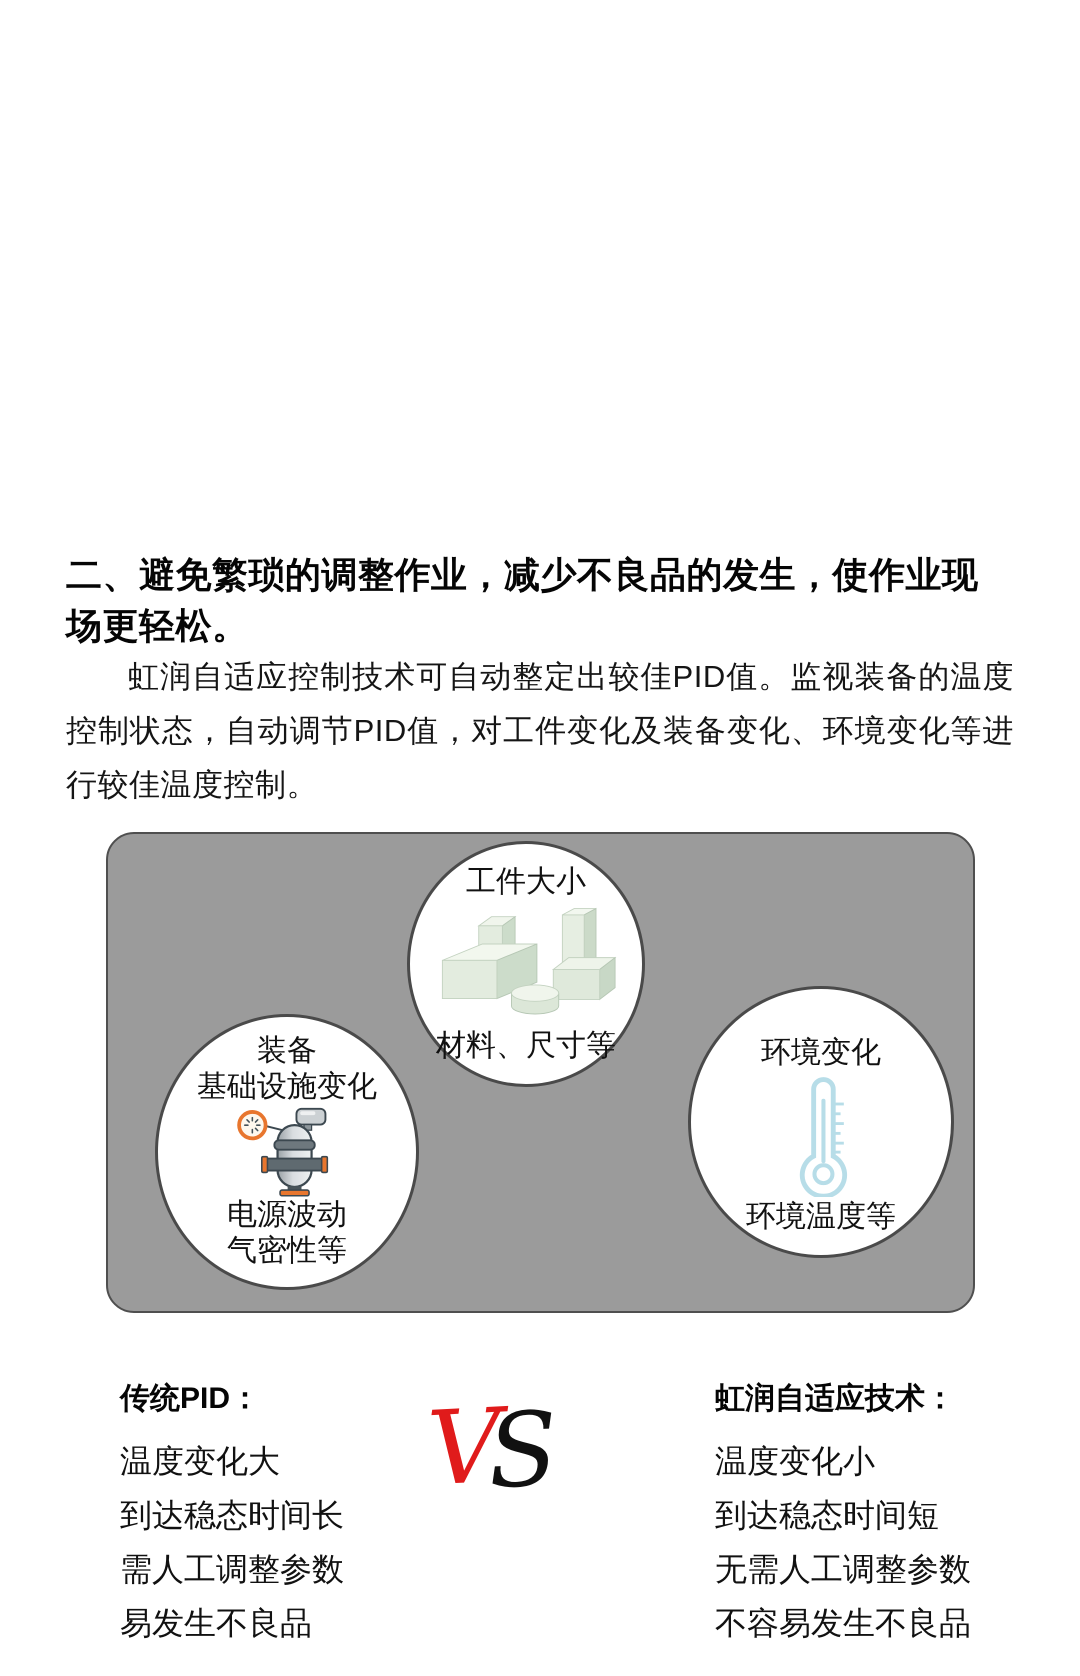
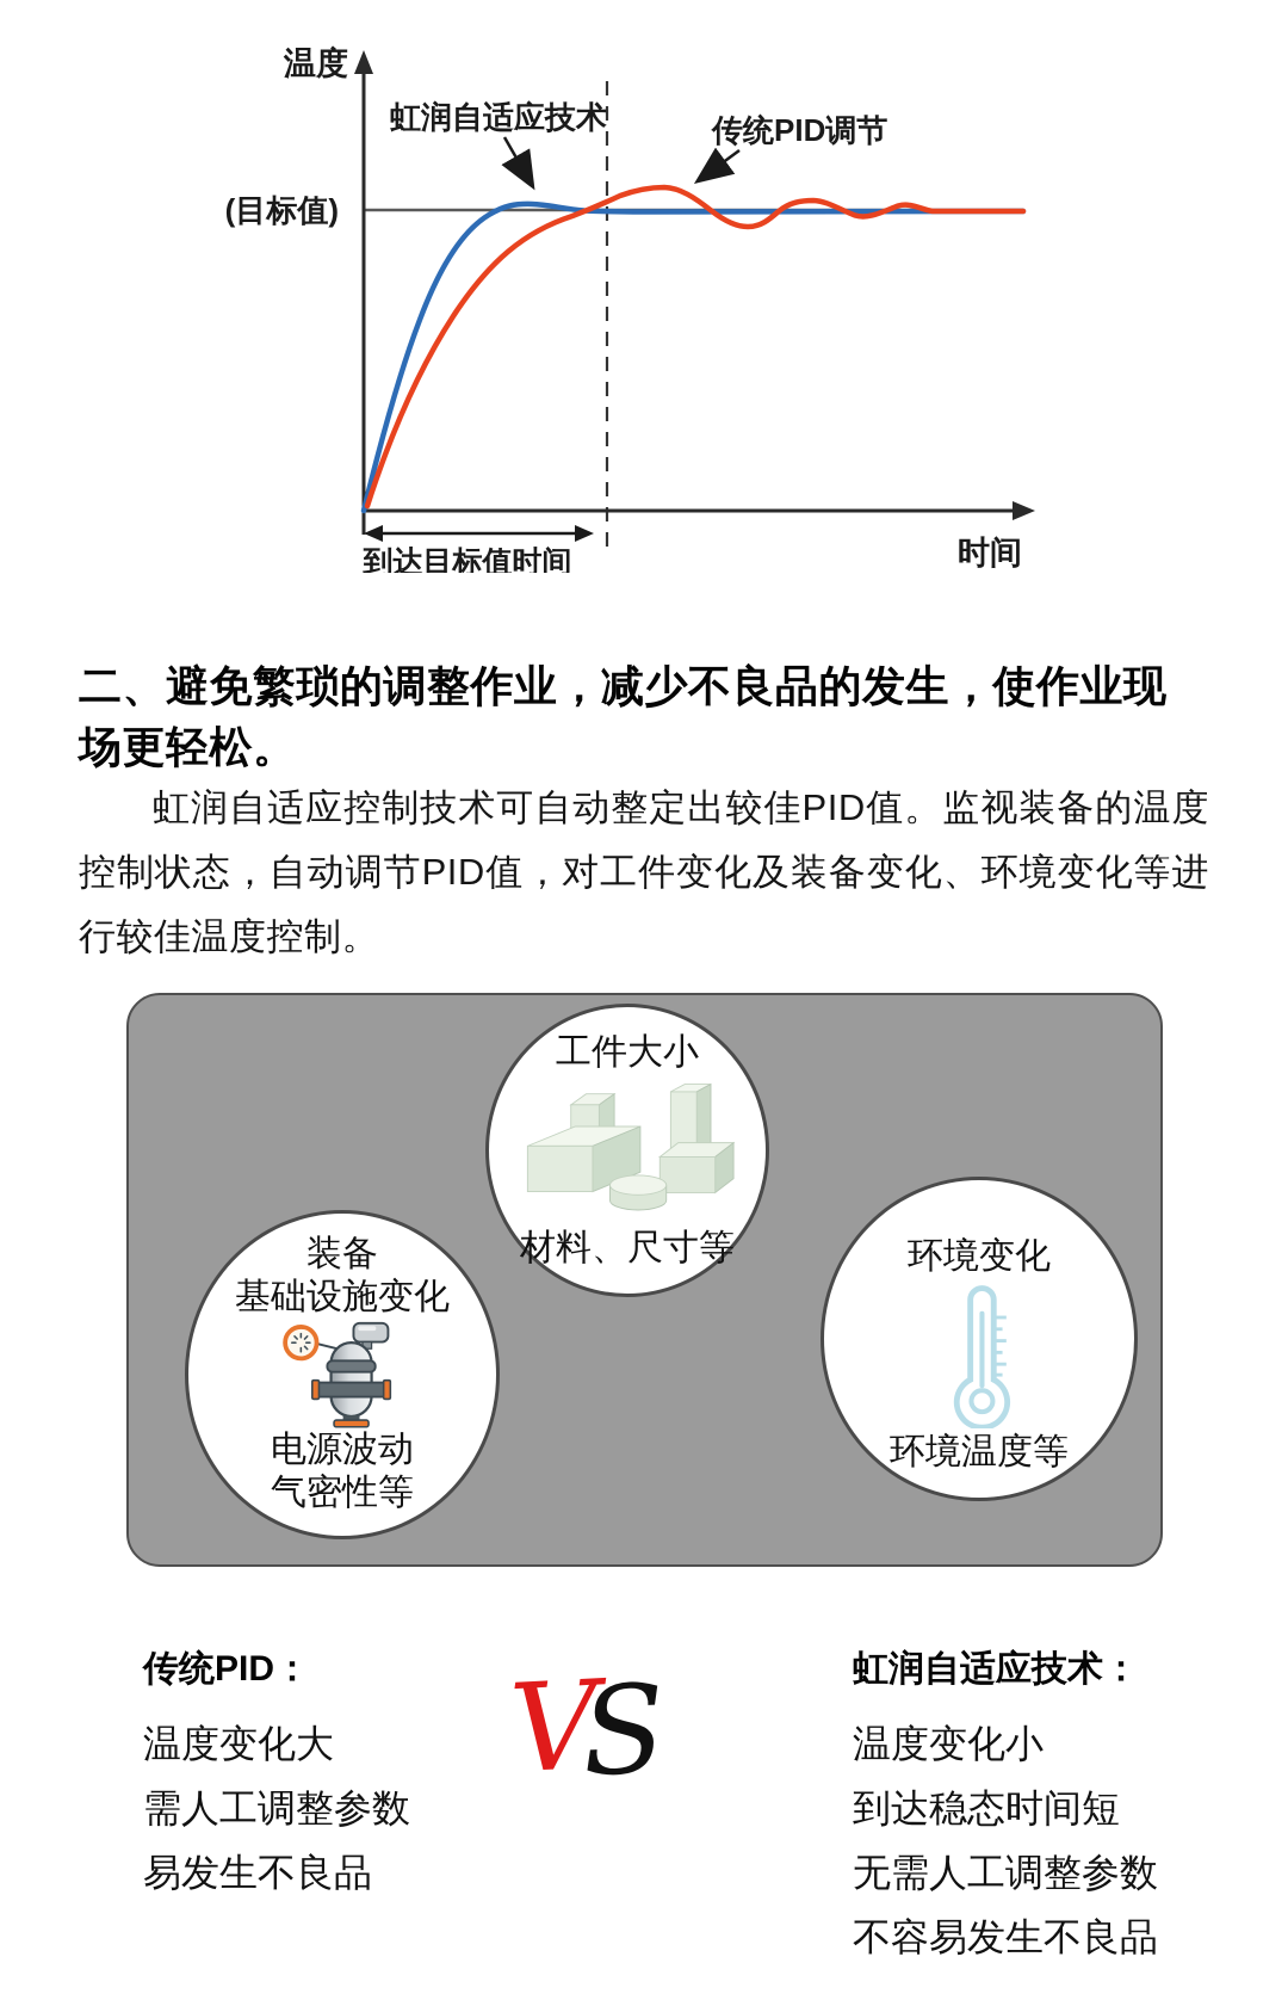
+ 温度
+ 时间
+ (目标值)
+ 虹润自适应技术
+ 传统PID调节
+ 到达目标值时间
  二、避免繁琐的调整作业，减少不良品的发生，使作业现场更轻松。
  虹润自适应控制技术可自动整定出较佳PID值。监视装备的温度控制状态，自动调节PID值，对工件变化及装备变化、环境变化等进行较佳温度控制。
  工件大小
  材料、尺寸等
  装备
  基础设施变化
  电源波动
  气密性等
  环境变化
  环境温度等
  传统PID：
  温度变化大
- 到达稳态时间长
  需人工调整参数
  易发生不良品
  虹润自适应技术：
  温度变化小
  到达稳态时间短
  无需人工调整参数
  不容易发生不良品
